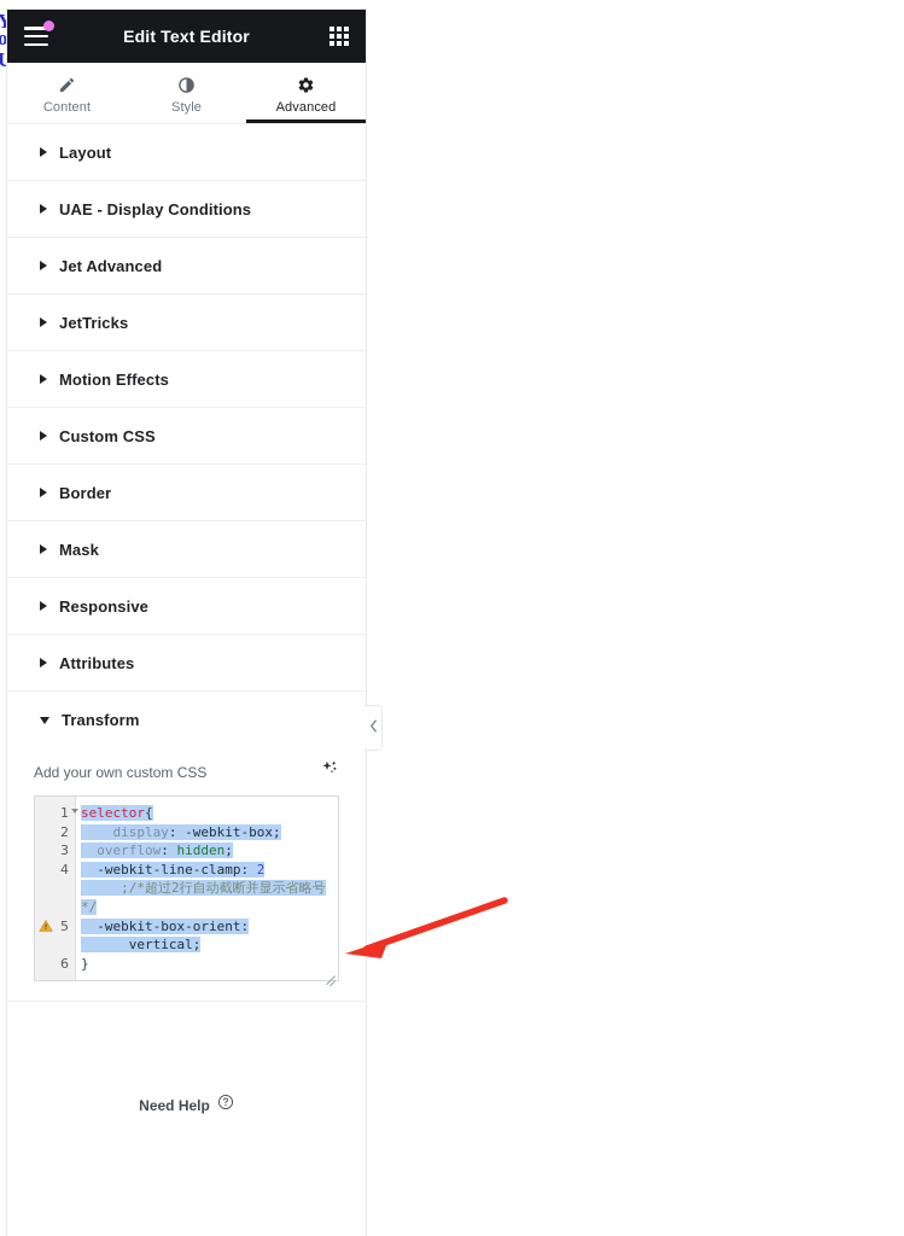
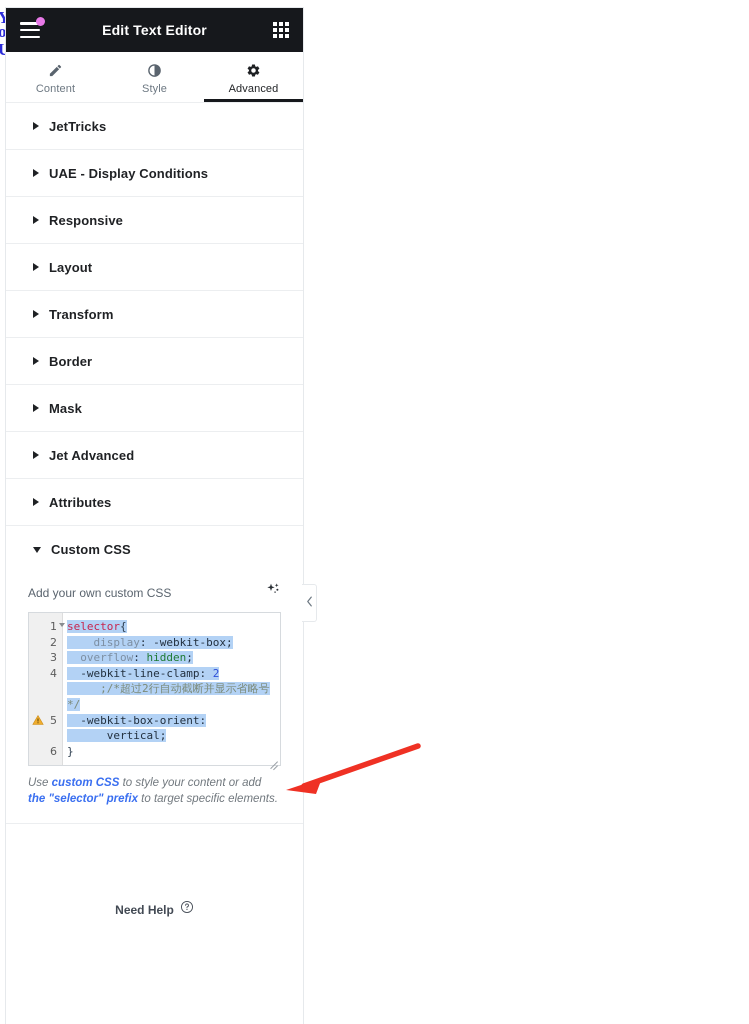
  Y
  o
  U
  Edit Text Editor
  Content
  Style
  Advanced
- Layout
+ JetTricks
  UAE - Display Conditions
- Jet Advanced
+ Responsive
- JetTricks
+ Layout
- Motion Effects
- Custom CSS
+ Transform
  Border
  Mask
- Responsive
+ Jet Advanced
  Attributes
- Transform
+ Custom CSS
  Add your own custom CSS
  1
  2
  3
  4
  5
  6
  selector{ display: -webkit-box; overflow: hidden; -webkit-line-clamp: 2 ;/*超过2行自动截断并显示省略号*/ -webkit-box-orient: vertical; }
+ Use custom CSS to style your content or add the "selector" prefix to target specific elements.
  Need Help
